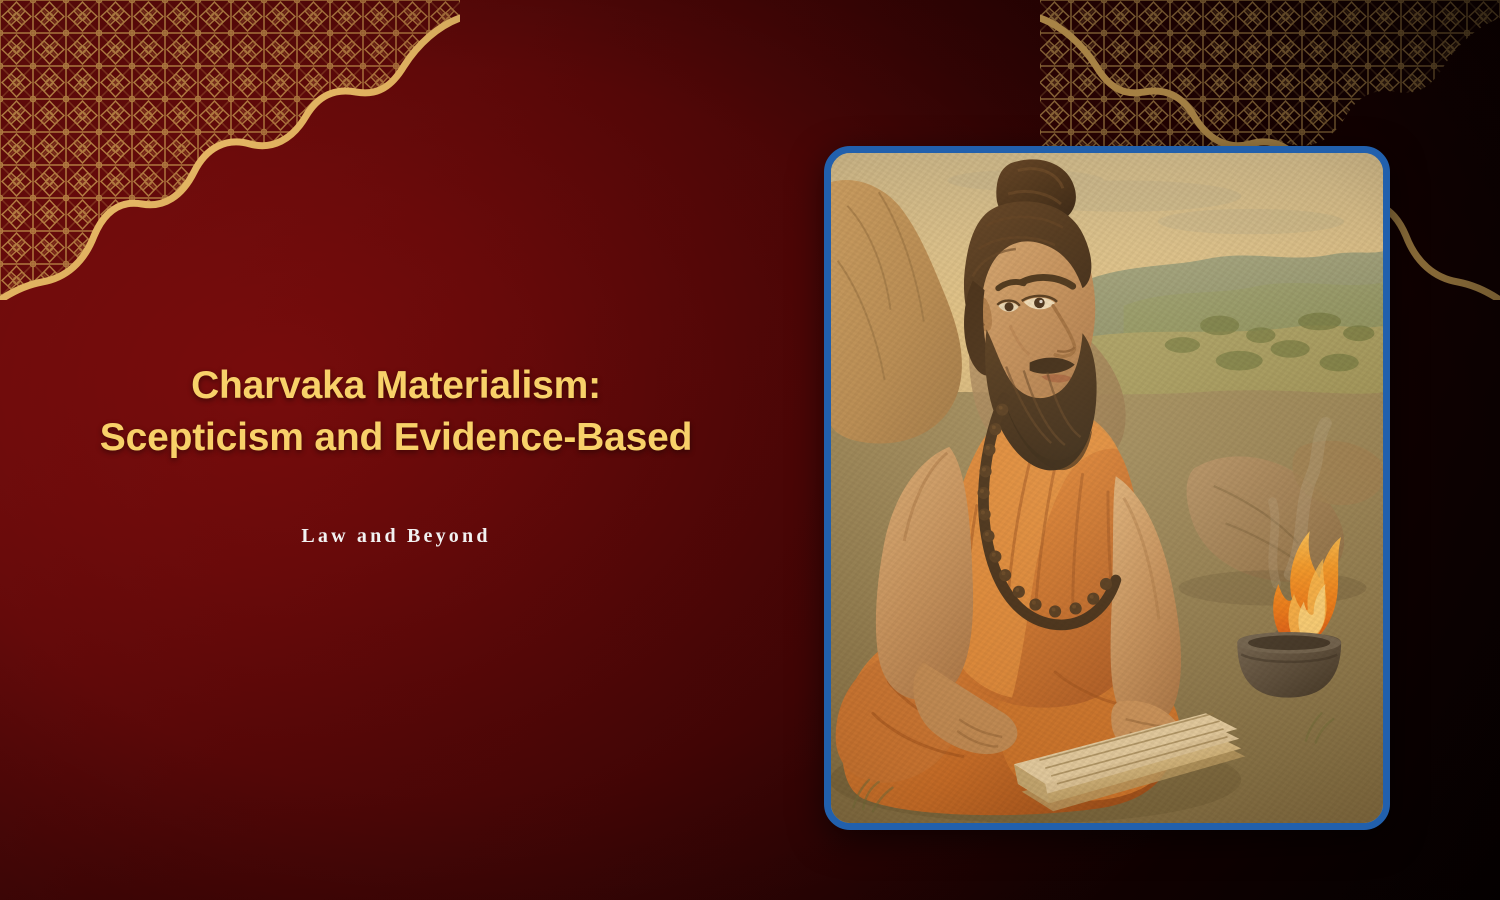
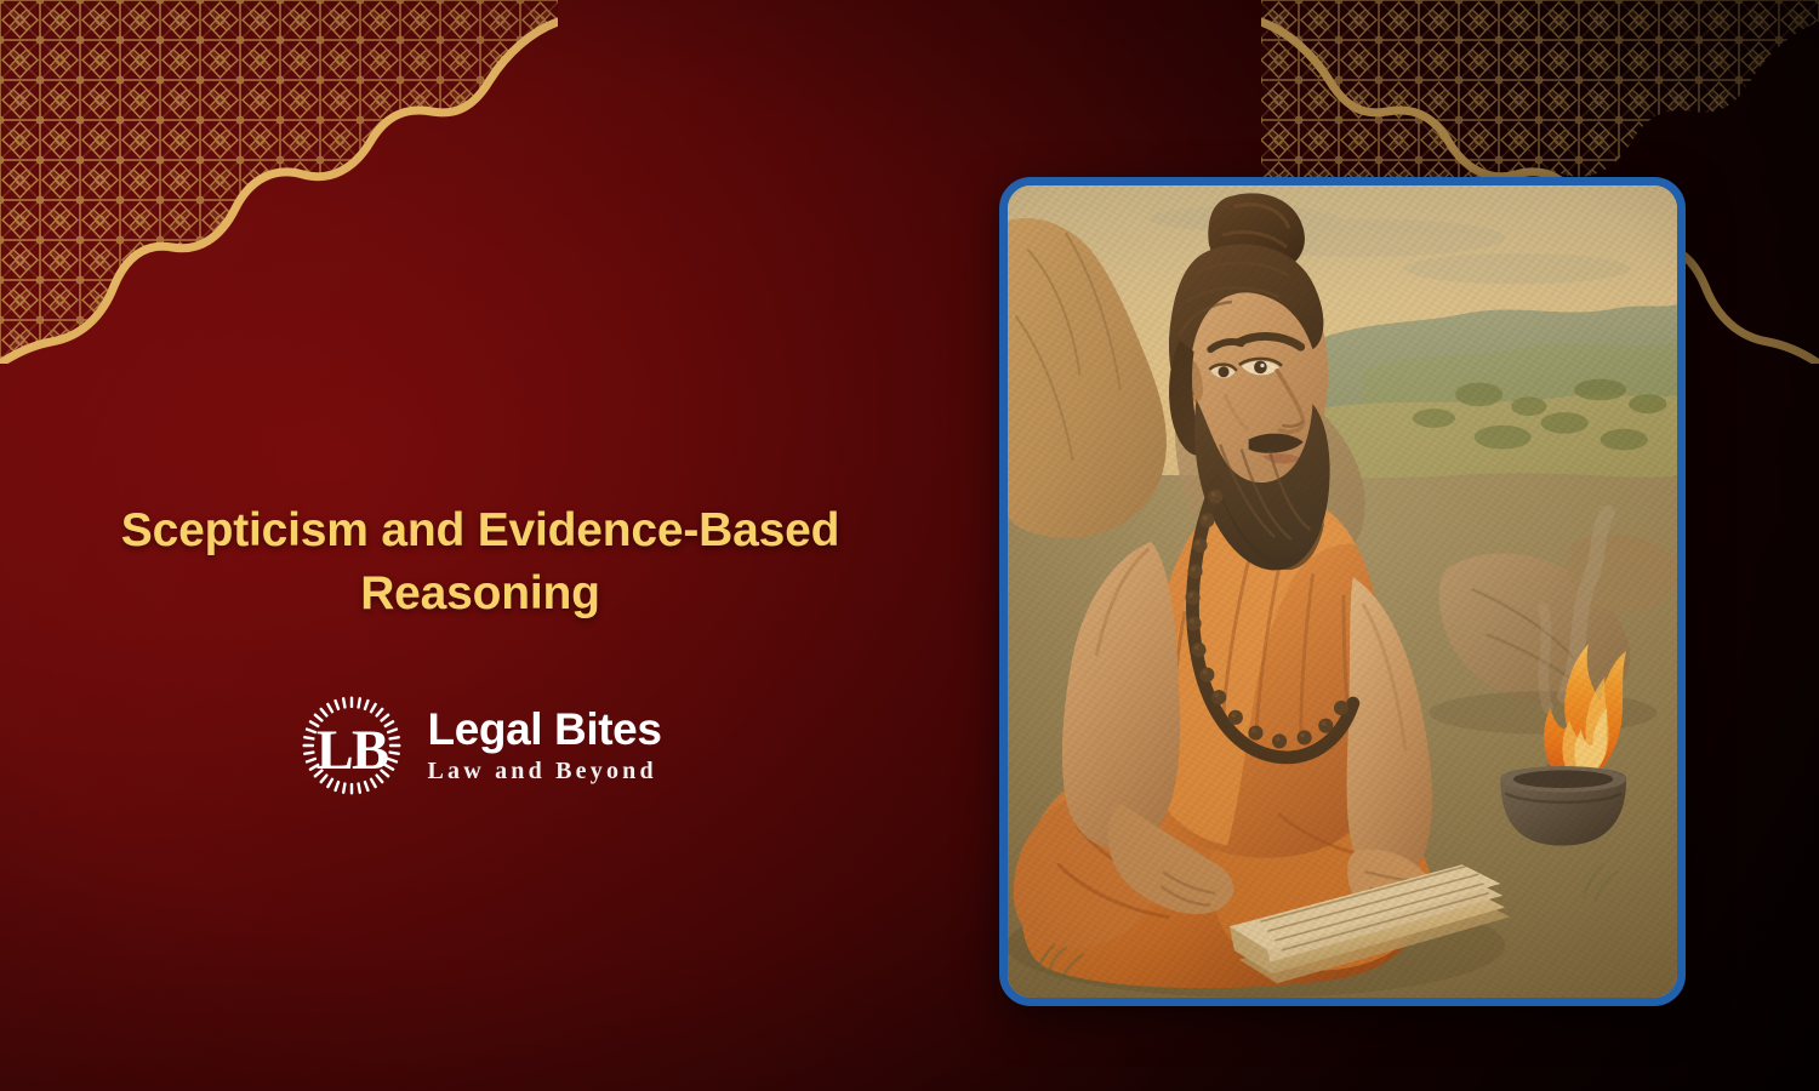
- Charvaka Materialism:
  Scepticism and Evidence-Based
+ Reasoning
+ LB
+ Legal Bites
  Law and Beyond
